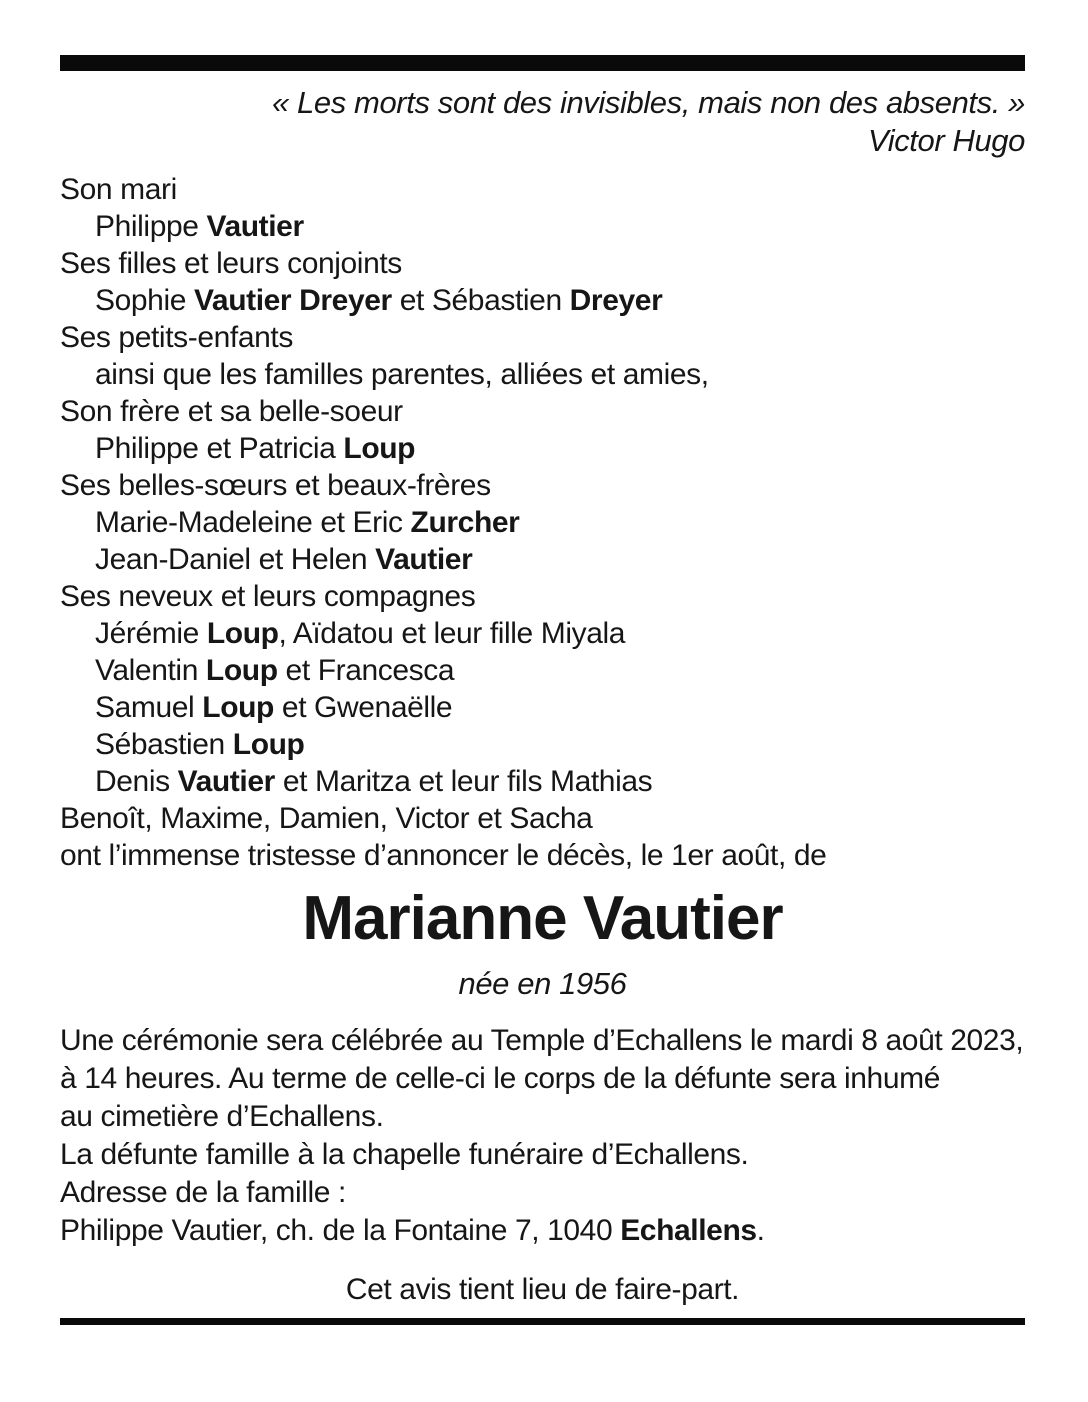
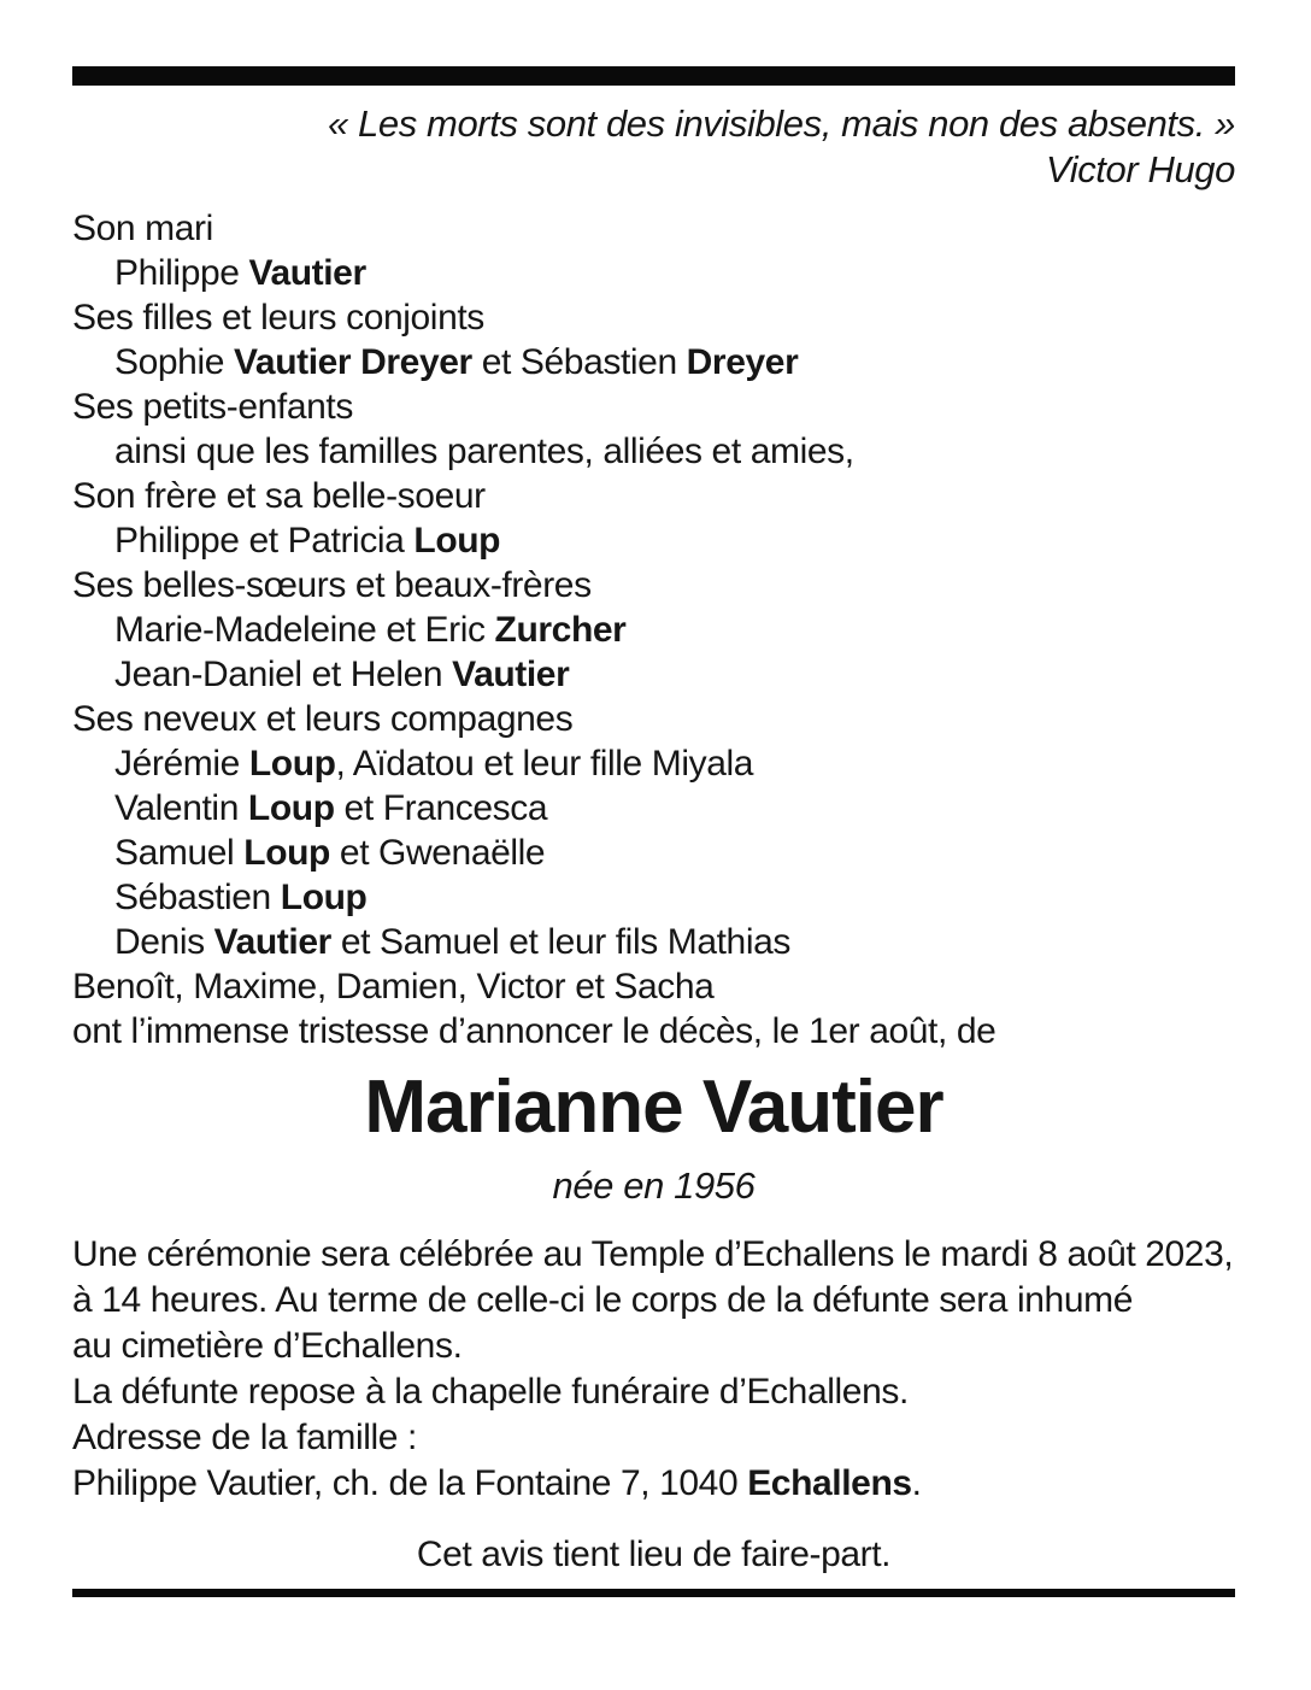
  « Les morts sont des invisibles, mais non des absents. »
  Victor Hugo
  Son mari
  Philippe Vautier
  Ses filles et leurs conjoints
  Sophie Vautier Dreyer et Sébastien Dreyer
  Ses petits-enfants
  ainsi que les familles parentes, alliées et amies,
  Son frère et sa belle-soeur
  Philippe et Patricia Loup
  Ses belles-sœurs et beaux-frères
  Marie-Madeleine et Eric Zurcher
  Jean-Daniel et Helen Vautier
  Ses neveux et leurs compagnes
  Jérémie Loup, Aïdatou et leur fille Miyala
  Valentin Loup et Francesca
  Samuel Loup et Gwenaëlle
  Sébastien Loup
- Denis Vautier et Maritza et leur fils Mathias
+ Denis Vautier et Samuel et leur fils Mathias
  Benoît, Maxime, Damien, Victor et Sacha
  ont l’immense tristesse d’annoncer le décès, le 1er août, de
  Marianne Vautier
  née en 1956
  Une cérémonie sera célébrée au Temple d’Echallens le mardi 8 août 2023,
  à 14 heures. Au terme de celle-ci le corps de la défunte sera inhumé
  au cimetière d’Echallens.
- La défunte famille à la chapelle funéraire d’Echallens.
+ La défunte repose à la chapelle funéraire d’Echallens.
  Adresse de la famille :
  Philippe Vautier, ch. de la Fontaine 7, 1040 Echallens.
  Cet avis tient lieu de faire-part.
